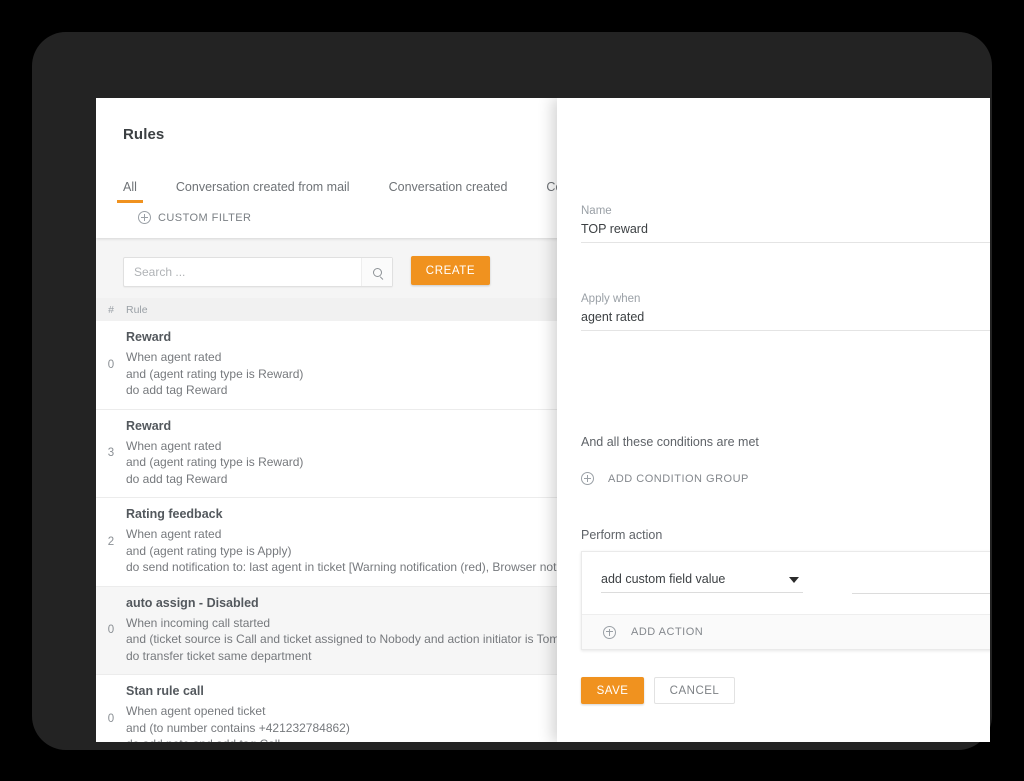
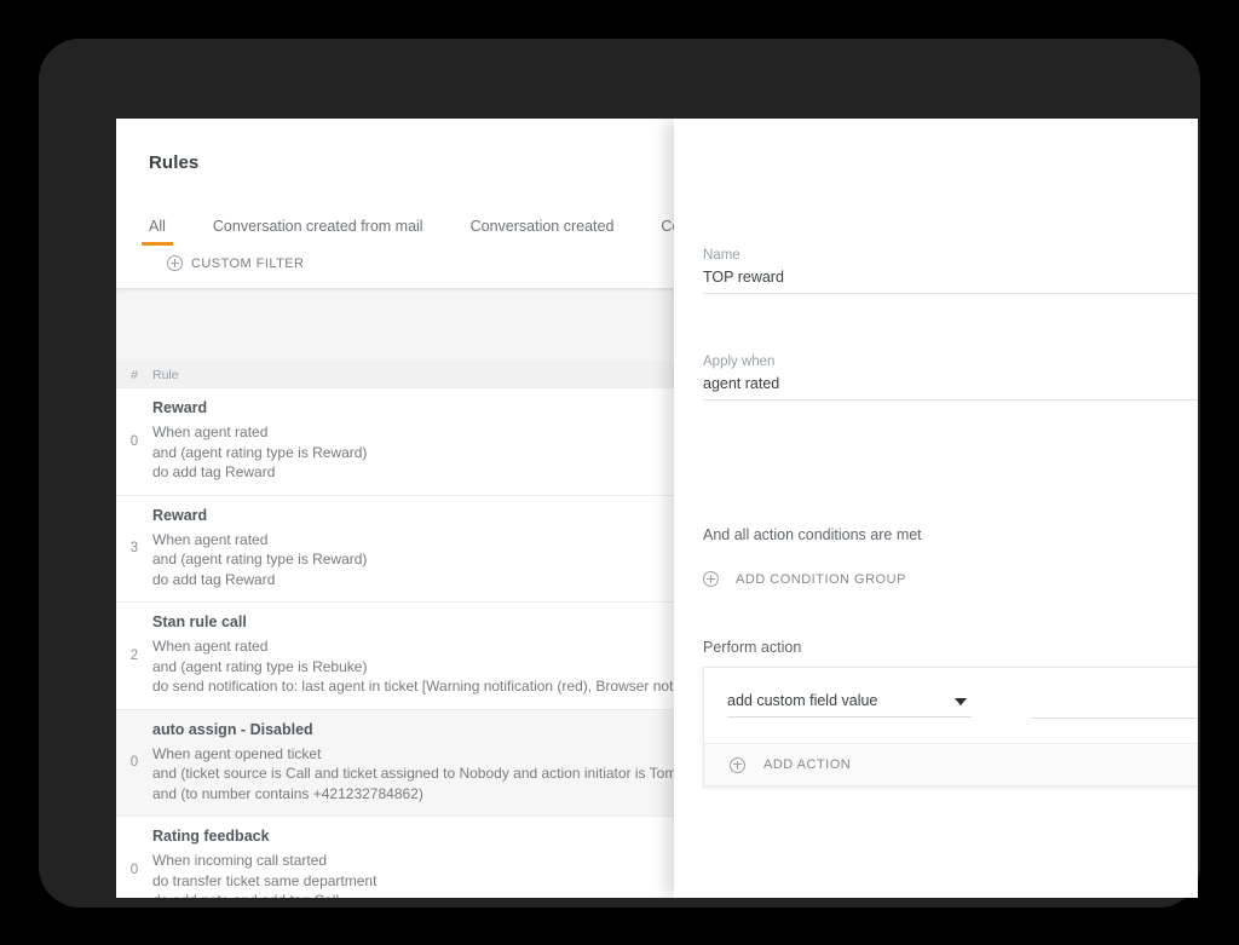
  Rules
  All
  Conversation created from mail
  Conversation created
  CUSTOM FILTER
- Search ...
- CREATE
  #
  Rule
  0
  Reward
  When agent rated
  and (agent rating type is Reward)
  do add tag Reward
  3
  Reward
  When agent rated
  and (agent rating type is Reward)
  do add tag Reward
  2
- Rating feedback
+ Stan rule call
  When agent rated
- and (agent rating type is Apply)
+ and (agent rating type is Rebuke)
  do send notification to: last agent in ticket [Warning notification (red), Browser not
  0
  auto assign - Disabled
- When incoming call started
+ When agent opened ticket
  and (ticket source is Call and ticket assigned to Nobody and action initiator is Tom
- do transfer ticket same department
+ and (to number contains +421232784862)
  0
- Stan rule call
+ Rating feedback
- When agent opened ticket
+ When incoming call started
- and (to number contains +421232784862)
+ do transfer ticket same department
  Name
  TOP reward
  Apply when
  agent rated
- And all these conditions are met
+ And all action conditions are met
  ADD CONDITION GROUP
  Perform action
  add custom field value
  ADD ACTION
- SAVE
- CANCEL
